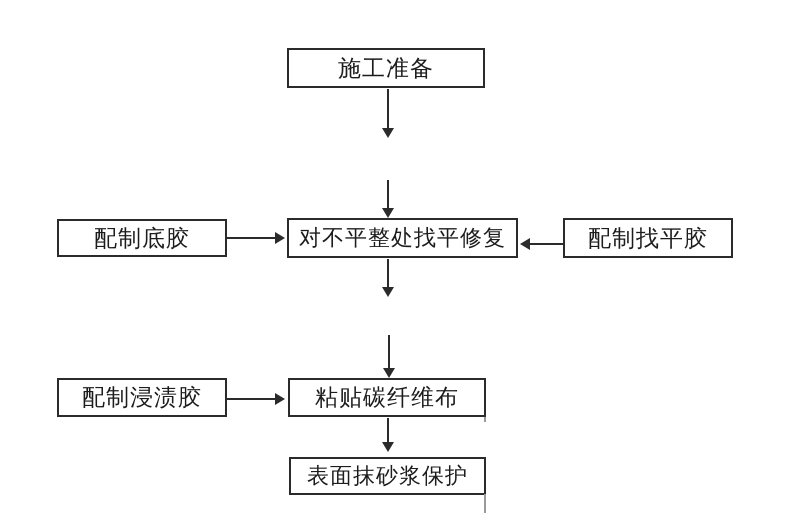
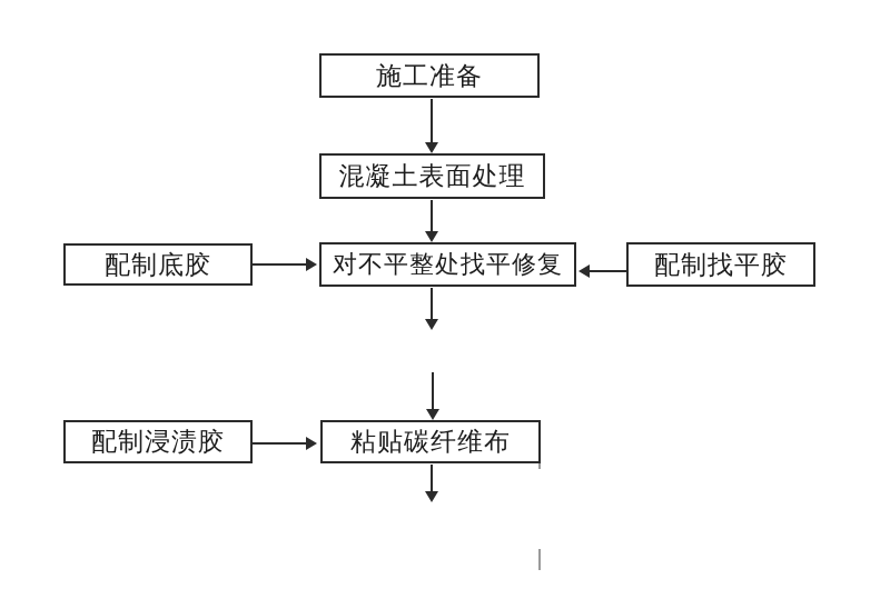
  施工准备
+ 混凝土表面处理
  对不平整处找平修复
  粘贴碳纤维布
- 表面抹砂浆保护
  配制底胶
  配制找平胶
  配制浸渍胶
